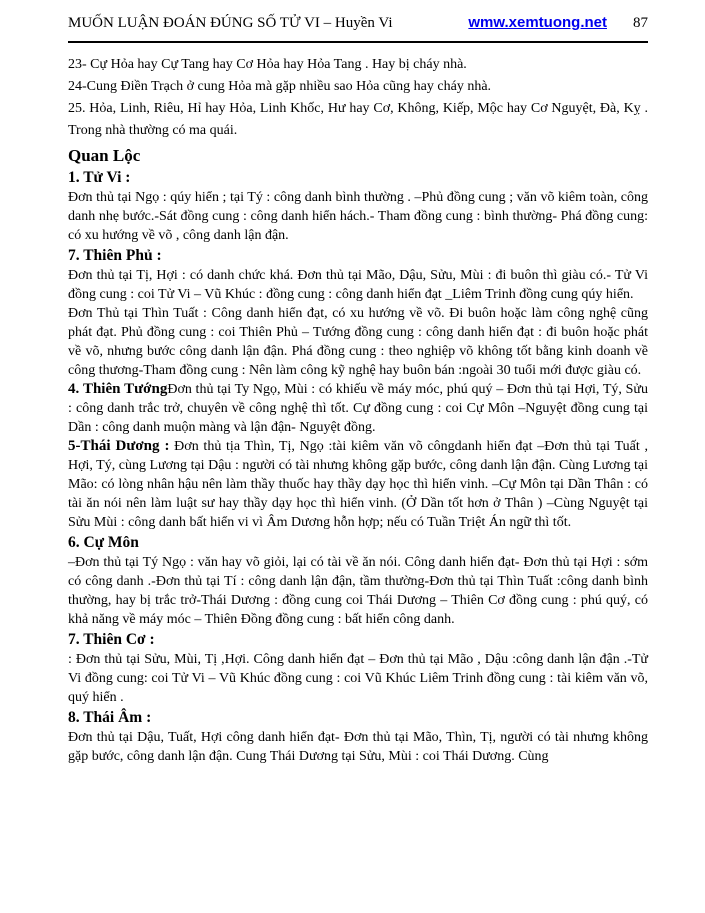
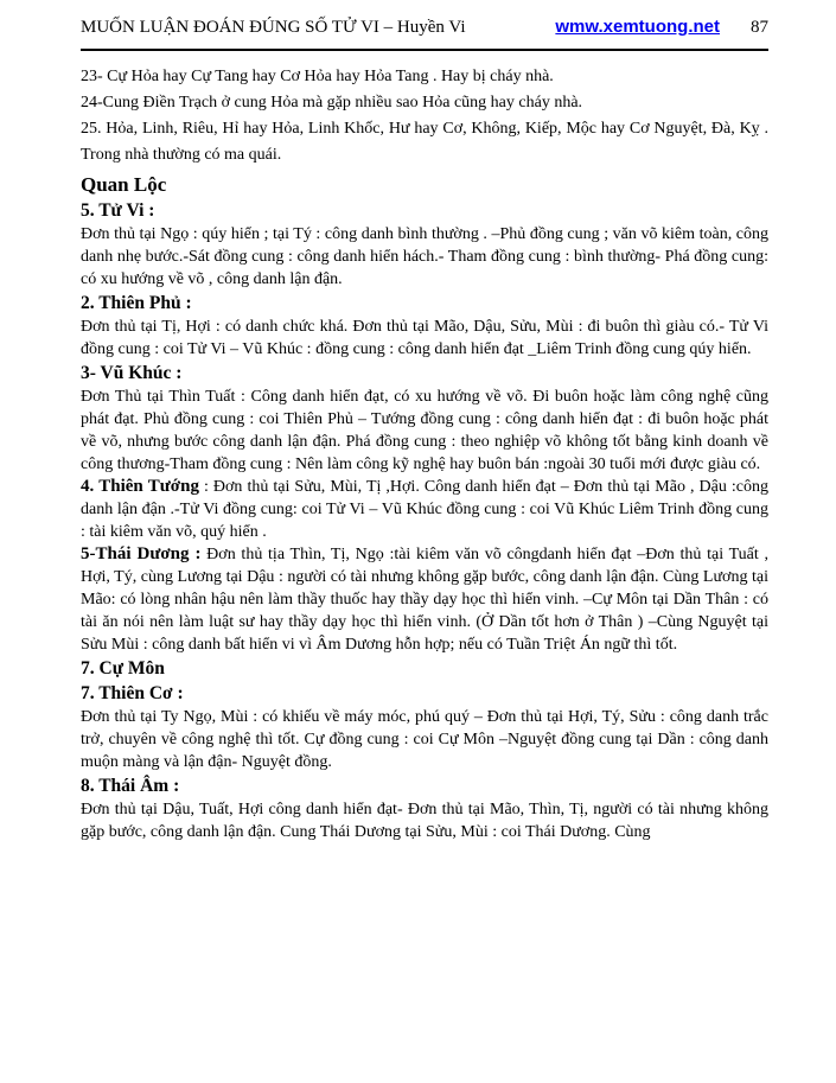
  MUỐN LUẬN ĐOÁN ĐÚNG SỐ TỬ VI – Huyền Vi
  wmw.xemtuong.net
  87
  23- Cự Hỏa hay Cự Tang hay Cơ Hỏa hay Hỏa Tang . Hay bị cháy nhà.
  24-Cung Điền Trạch ở cung Hỏa mà gặp nhiều sao Hỏa cũng hay cháy nhà.
  25. Hỏa, Linh, Riêu, Hỉ hay Hỏa, Linh Khốc, Hư hay Cơ, Không, Kiếp, Mộc hay Cơ Nguyệt, Đà, Kỵ . Trong nhà thường có ma quái.
  Quan Lộc
- 1. Tử Vi :
+ 5. Tử Vi :
  Đơn thủ tại Ngọ : qúy hiển ; tại Tý : công danh bình thường . –Phủ đồng cung ; văn võ kiêm toàn, công danh nhẹ bước.-Sát đồng cung : công danh hiển hách.- Tham đồng cung : bình thường- Phá đồng cung: có xu hướng về võ , công danh lận đận.
- 7. Thiên Phủ :
+ 2. Thiên Phủ :
  Đơn thủ tại Tị, Hợi : có danh chức khá. Đơn thủ tại Mão, Dậu, Sửu, Mùi : đi buôn thì giàu có.- Tử Vi đồng cung : coi Tử Vi – Vũ Khúc : đồng cung : công danh hiển đạt _Liêm Trinh đồng cung qúy hiển.
+ 3- Vũ Khúc :
  Đơn Thủ tại Thìn Tuất : Công danh hiển đạt, có xu hướng về võ. Đi buôn hoặc làm công nghệ cũng phát đạt. Phủ đồng cung : coi Thiên Phủ – Tướng đồng cung : công danh hiển đạt : đi buôn hoặc phát về võ, nhưng bước công danh lận đận. Phá đồng cung : theo nghiệp võ không tốt bằng kinh doanh về công thương-Tham đồng cung : Nên làm công kỹ nghệ hay buôn bán :ngoài 30 tuổi mới được giàu có.
- 4. Thiên TướngĐơn thủ tại Ty Ngọ, Mùi : có khiếu về máy móc, phú quý – Đơn thủ tại Hợi, Tý, Sửu : công danh trắc trở, chuyên về công nghệ thì tốt. Cự đồng cung : coi Cự Môn –Nguyệt đồng cung tại Dần : công danh muộn màng và lận đận- Nguyệt đồng.
+ 4. Thiên Tướng : Đơn thủ tại Sửu, Mùi, Tị ,Hợi. Công danh hiển đạt – Đơn thủ tại Mão , Dậu :công danh lận đận .-Tử Vi đồng cung: coi Tử Vi – Vũ Khúc đồng cung : coi Vũ Khúc Liêm Trinh đồng cung : tài kiêm văn võ, quý hiển .
  5-Thái Dương : Đơn thủ tịa Thìn, Tị, Ngọ :tài kiêm văn võ côngdanh hiển đạt –Đơn thủ tại Tuất , Hợi, Tý, cùng Lương tại Dậu : người có tài nhưng không gặp bước, công danh lận đận. Cùng Lương tại Mão: có lòng nhân hậu nên làm thầy thuốc hay thầy dạy học thì hiển vinh. –Cự Môn tại Dần Thân : có tài ăn nói nên làm luật sư hay thầy dạy học thì hiển vinh. (Ở Dần tốt hơn ở Thân ) –Cùng Nguyệt tại Sửu Mùi : công danh bất hiển vi vì Âm Dương hỗn hợp; nếu có Tuần Triệt Án ngữ thì tốt.
- 6. Cự Môn
+ 7. Cự Môn
- –Đơn thủ tại Tý Ngọ : văn hay võ giỏi, lại có tài về ăn nói. Công danh hiển đạt- Đơn thủ tại Hợi : sớm có công danh .-Đơn thủ tại Tí : công danh lận đận, tầm thường-Đơn thủ tại Thìn Tuất :công danh bình thường, hay bị trắc trở-Thái Dương : đồng cung coi Thái Dương – Thiên Cơ đồng cung : phú quý, có khả năng về máy móc – Thiên Đồng đồng cung : bất hiển công danh.
  7. Thiên Cơ :
- : Đơn thủ tại Sửu, Mùi, Tị ,Hợi. Công danh hiển đạt – Đơn thủ tại Mão , Dậu :công danh lận đận .-Tử Vi đồng cung: coi Tử Vi – Vũ Khúc đồng cung : coi Vũ Khúc Liêm Trinh đồng cung : tài kiêm văn võ, quý hiển .
+ Đơn thủ tại Ty Ngọ, Mùi : có khiếu về máy móc, phú quý – Đơn thủ tại Hợi, Tý, Sửu : công danh trắc trở, chuyên về công nghệ thì tốt. Cự đồng cung : coi Cự Môn –Nguyệt đồng cung tại Dần : công danh muộn màng và lận đận- Nguyệt đồng.
  8. Thái Âm :
  Đơn thủ tại Dậu, Tuất, Hợi công danh hiển đạt- Đơn thủ tại Mão, Thìn, Tị, người có tài nhưng không gặp bước, công danh lận đận. Cung Thái Dương tại Sửu, Mùi : coi Thái Dương. Cùng
